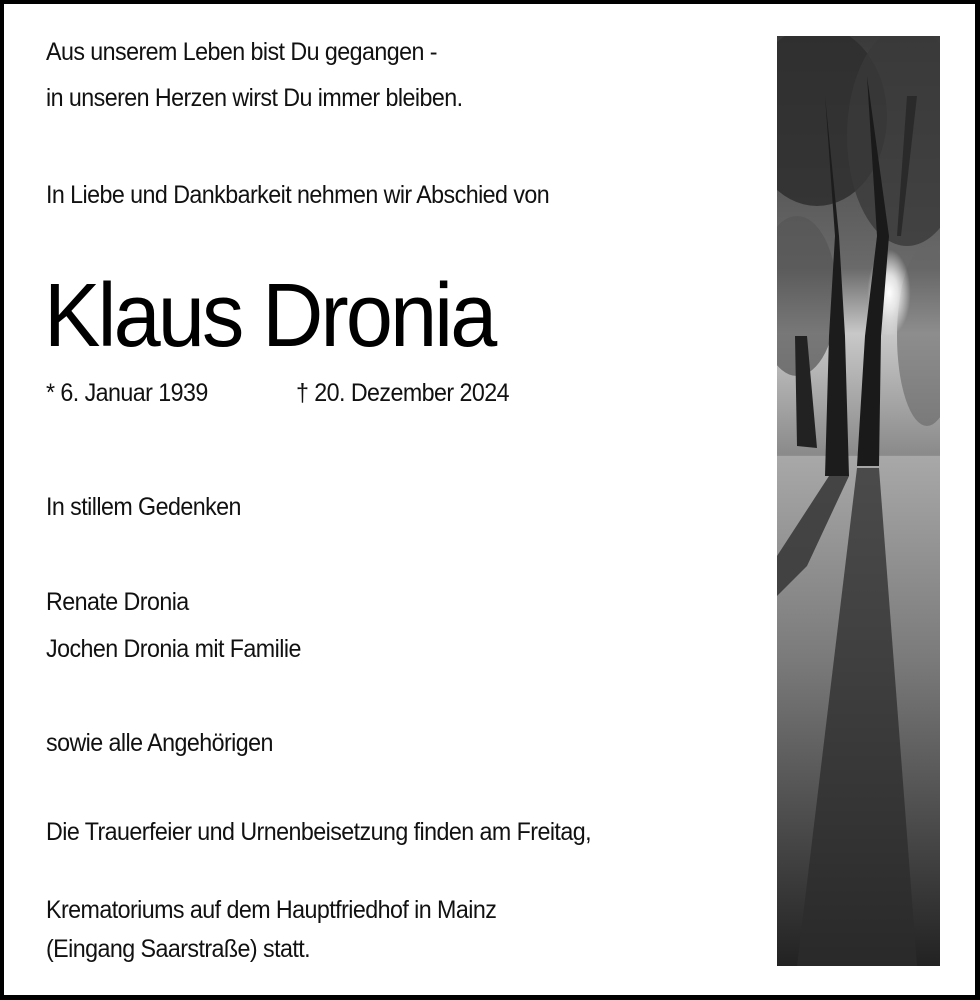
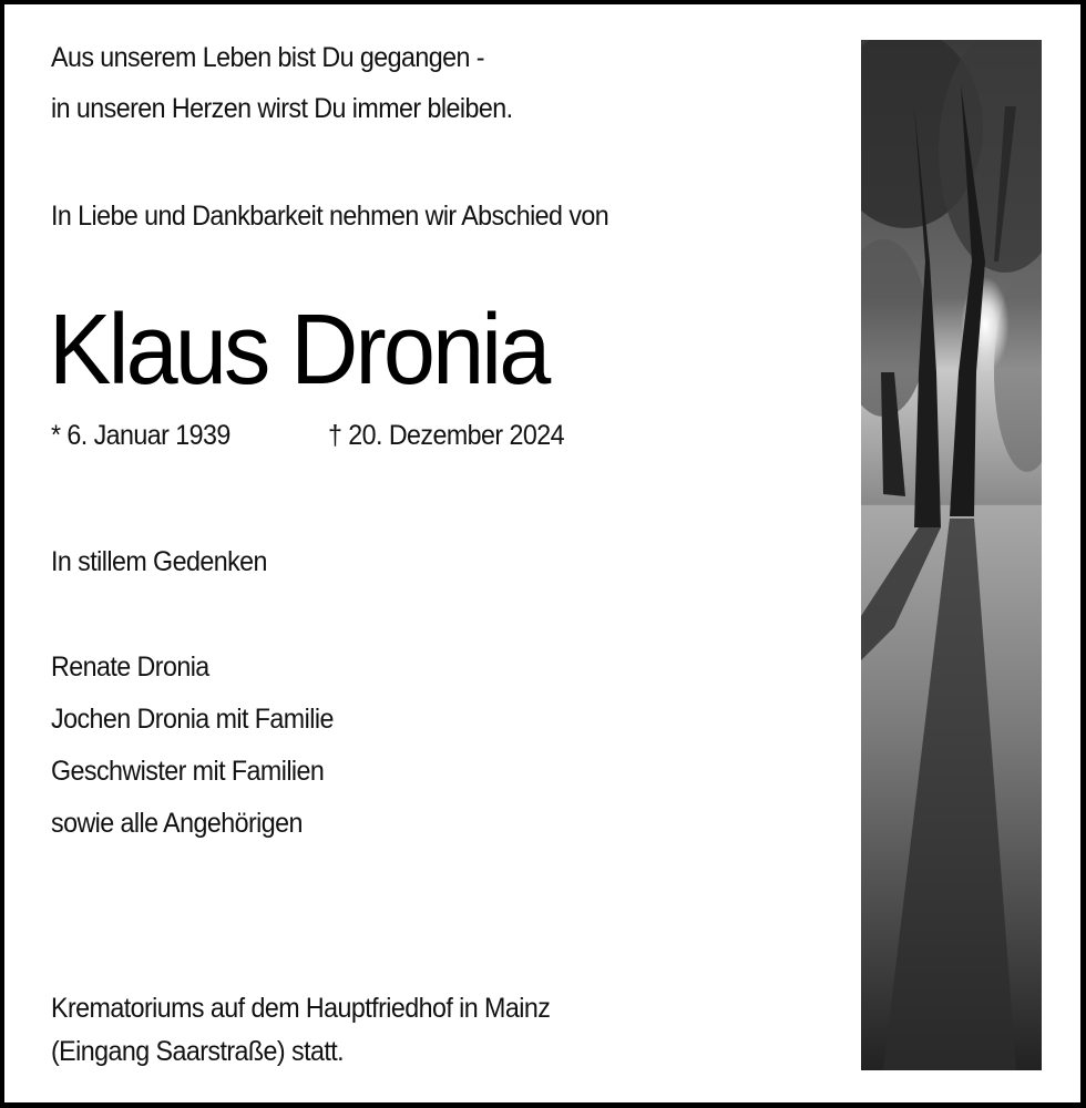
  Aus unserem Leben bist Du gegangen -
  in unseren Herzen wirst Du immer bleiben.
  In Liebe und Dankbarkeit nehmen wir Abschied von
  Klaus Dronia
  * 6. Januar 1939
  † 20. Dezember 2024
  In stillem Gedenken
  Renate Dronia
  Jochen Dronia mit Familie
+ Geschwister mit Familien
  sowie alle Angehörigen
- Die Trauerfeier und Urnenbeisetzung finden am Freitag,
  Krematoriums auf dem Hauptfriedhof in Mainz
  (Eingang Saarstraße) statt.
